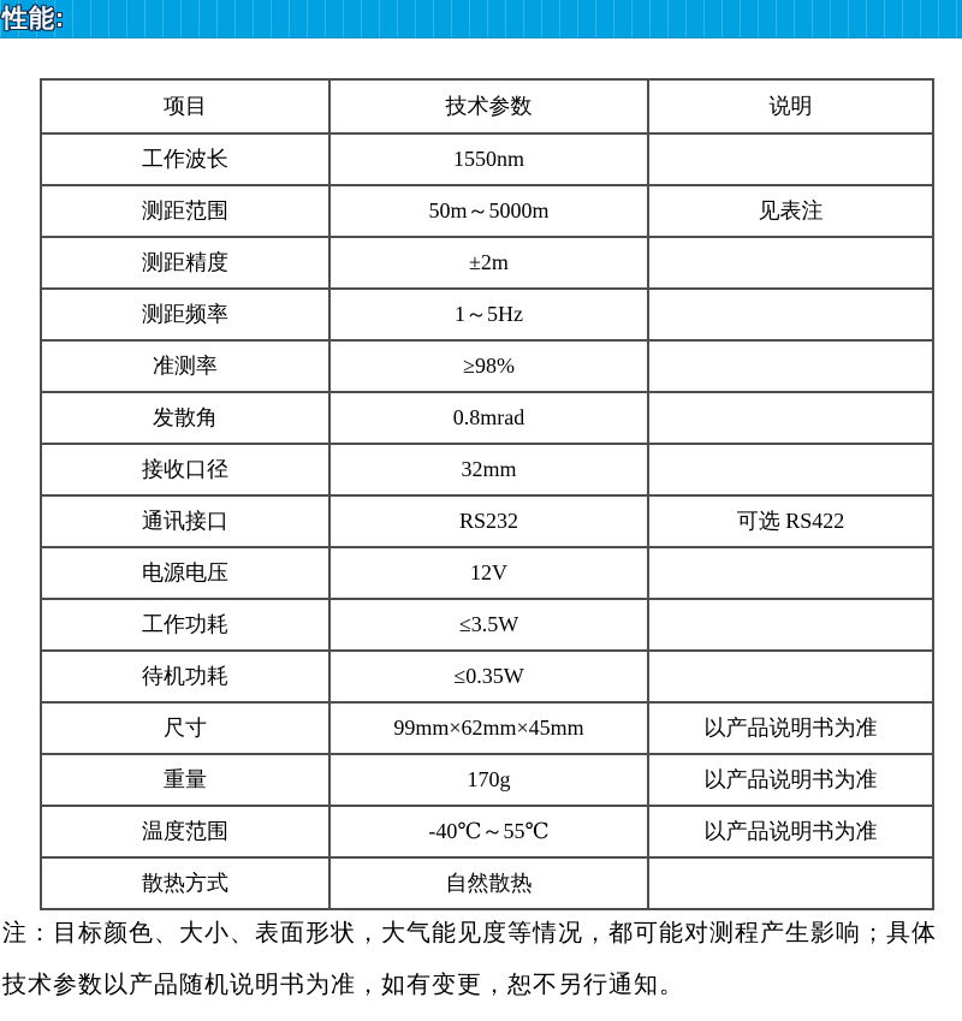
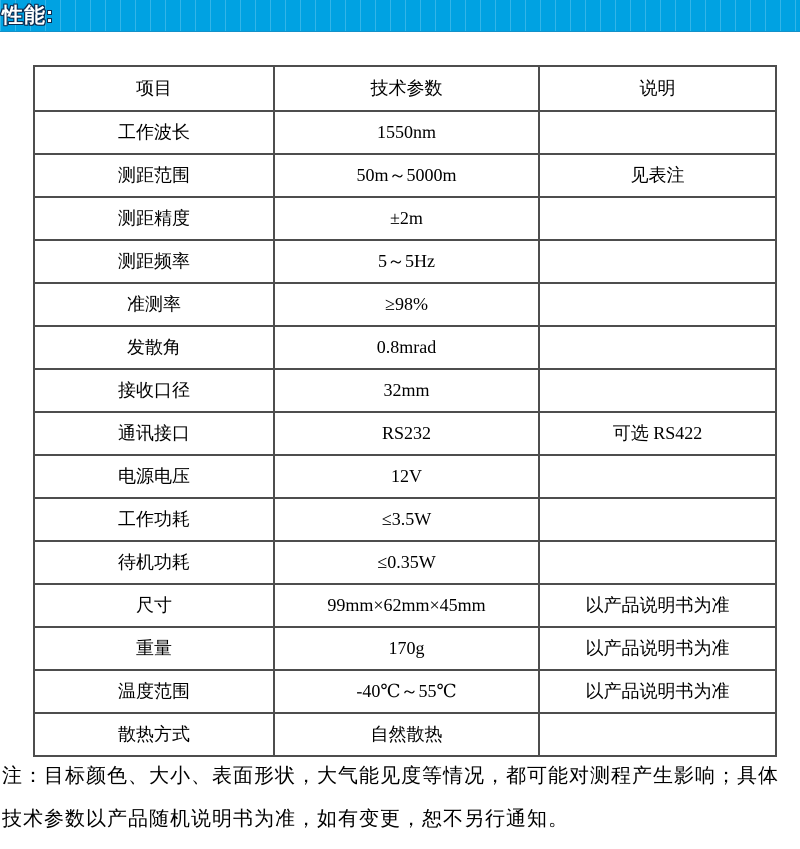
  性能:
  项目	技术参数	说明
  工作波长	1550nm
  测距范围	50m～5000m	见表注
  测距精度	±2m
- 测距频率	1～5Hz
+ 测距频率	5～5Hz
  准测率	≥98%
  发散角	0.8mrad
  接收口径	32mm
  通讯接口	RS232	可选 RS422
  电源电压	12V
  工作功耗	≤3.5W
  待机功耗	≤0.35W
  尺寸	99mm×62mm×45mm	以产品说明书为准
  重量	170g	以产品说明书为准
  温度范围	-40℃～55℃	以产品说明书为准
  散热方式	自然散热
  注：目标颜色、大小、表面形状，大气能见度等情况，都可能对测程产生影响；具体
  技术参数以产品随机说明书为准，如有变更，恕不另行通知。
